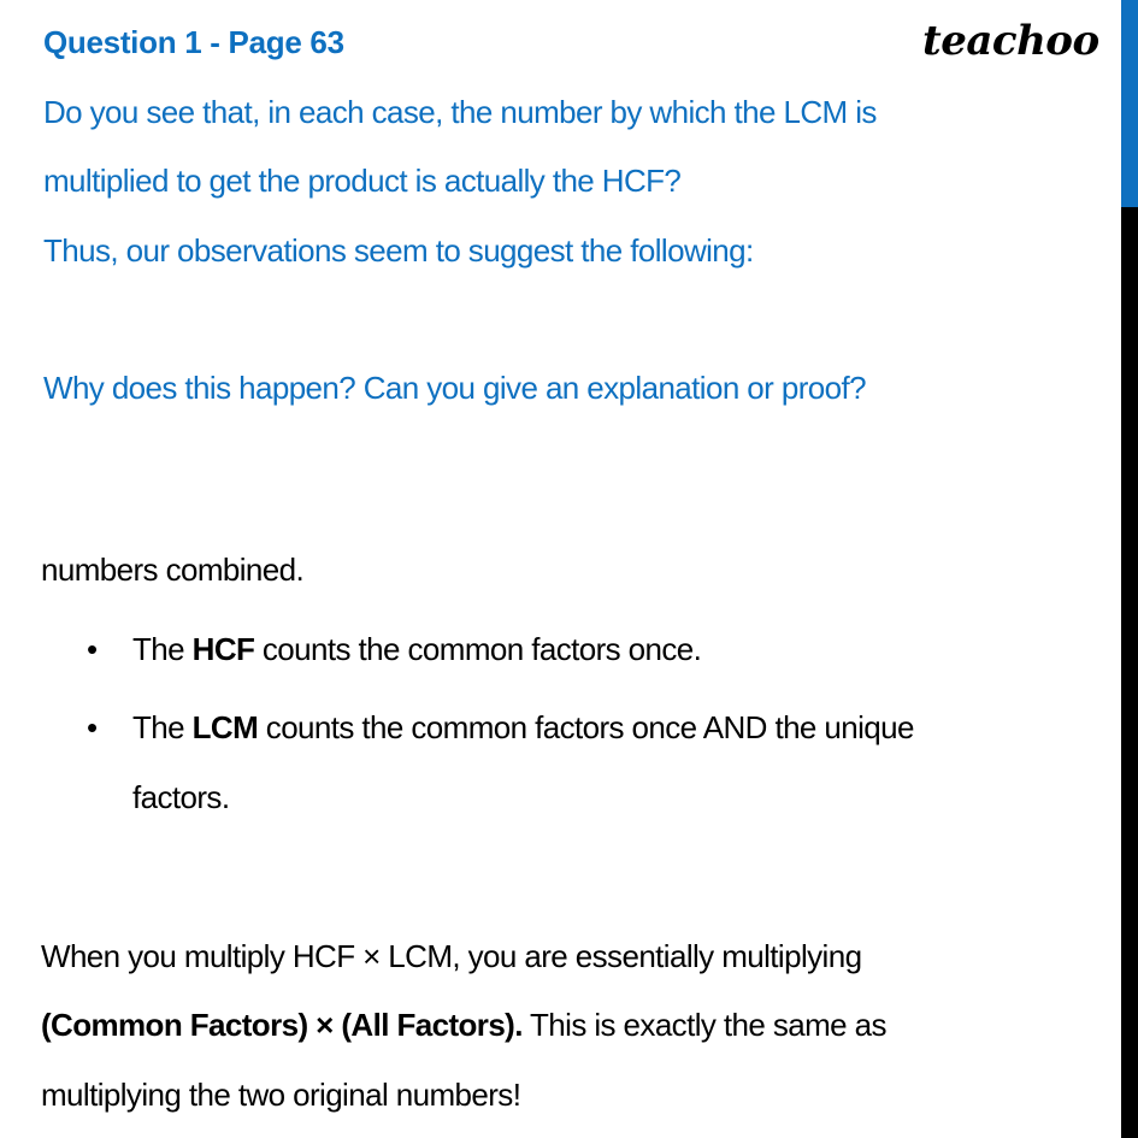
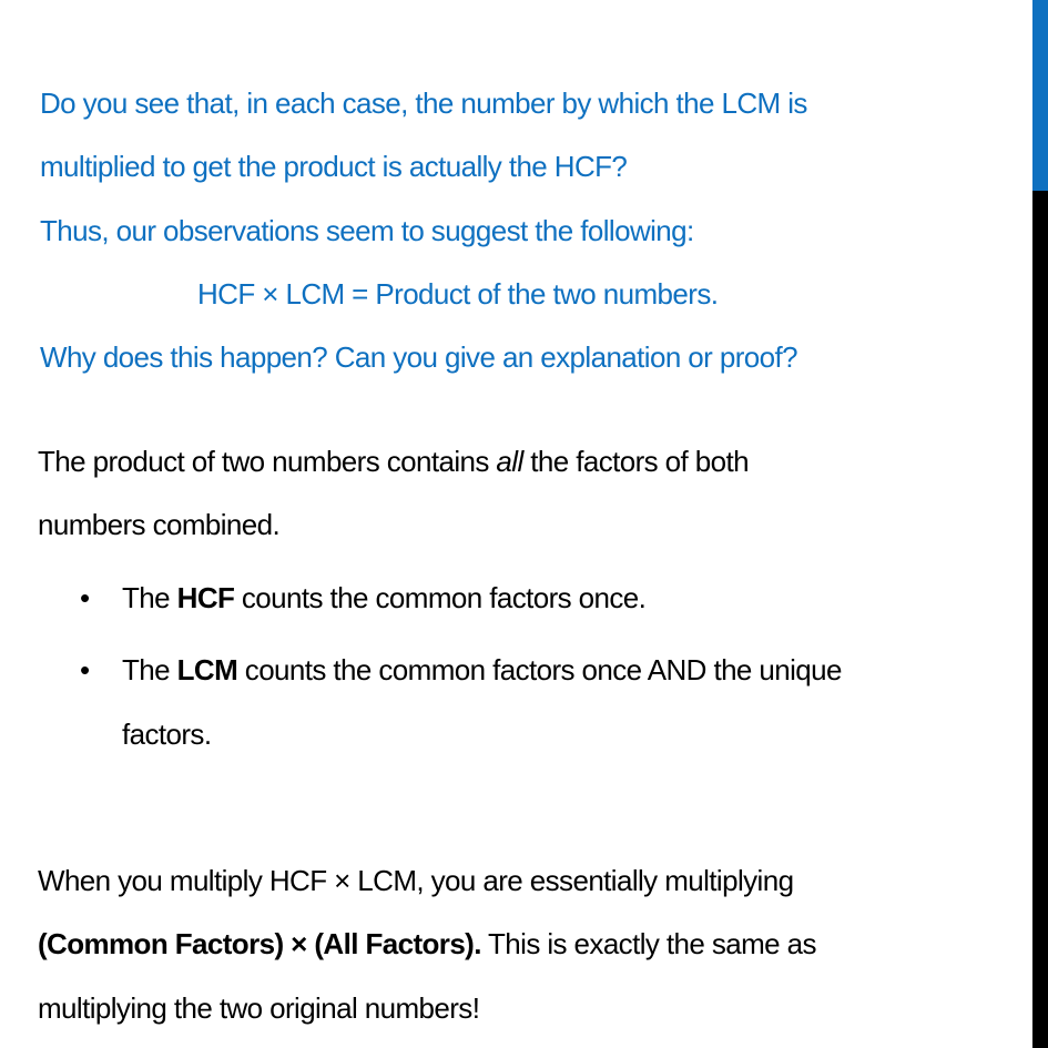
- Question 1 - Page 63
- teachoo
  Do you see that, in each case, the number by which the LCM is
  multiplied to get the product is actually the HCF?
  Thus, our observations seem to suggest the following:
+ HCF × LCM = Product of the two numbers.
  Why does this happen? Can you give an explanation or proof?
+ The product of two numbers contains all the factors of both
  numbers combined.
  •
  The HCF counts the common factors once.
  •
  The LCM counts the common factors once AND the unique
  factors.
  When you multiply HCF × LCM, you are essentially multiplying
  (Common Factors) × (All Factors). This is exactly the same as
  multiplying the two original numbers!
